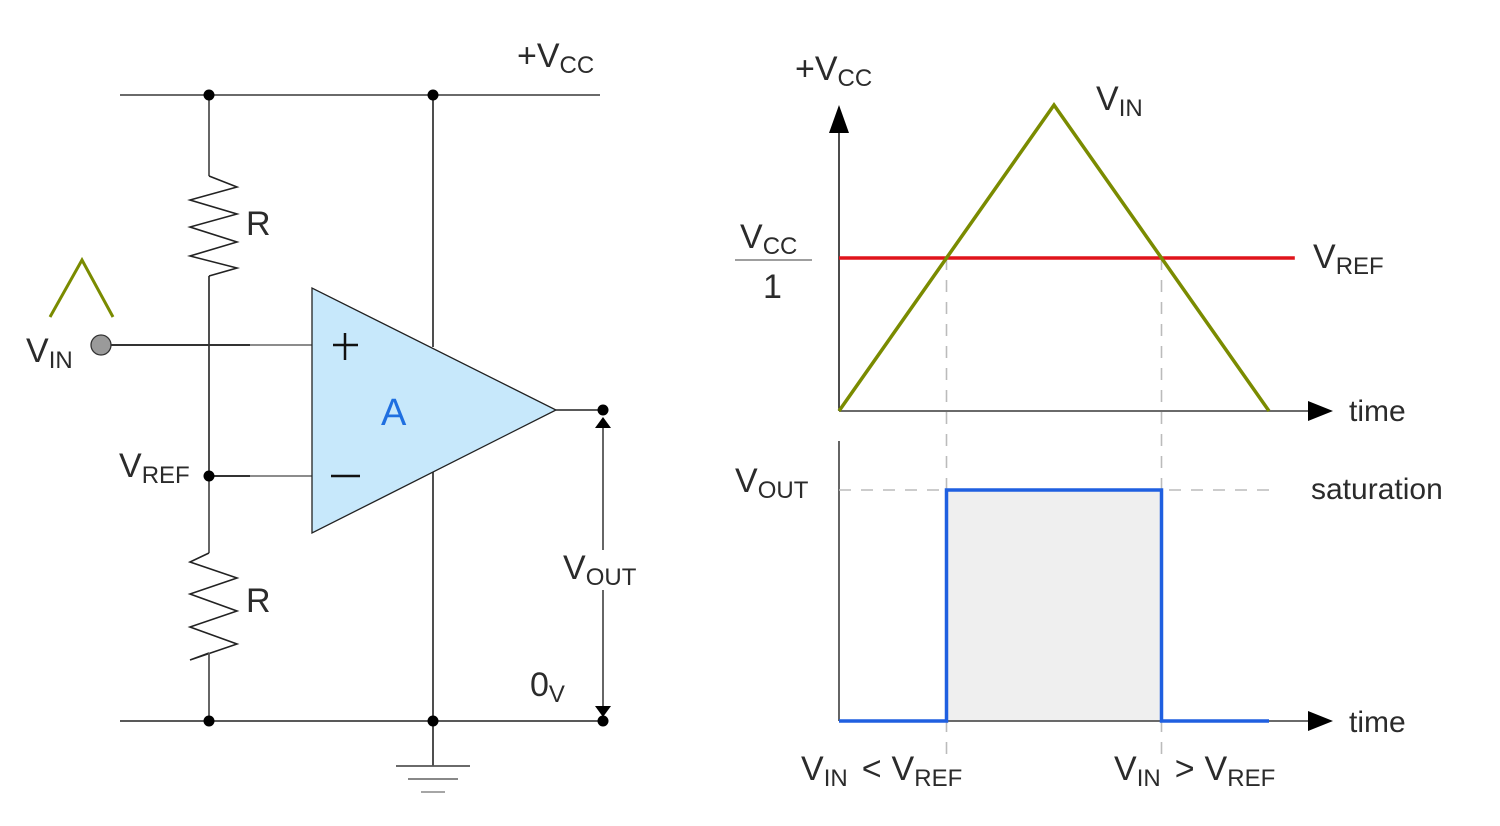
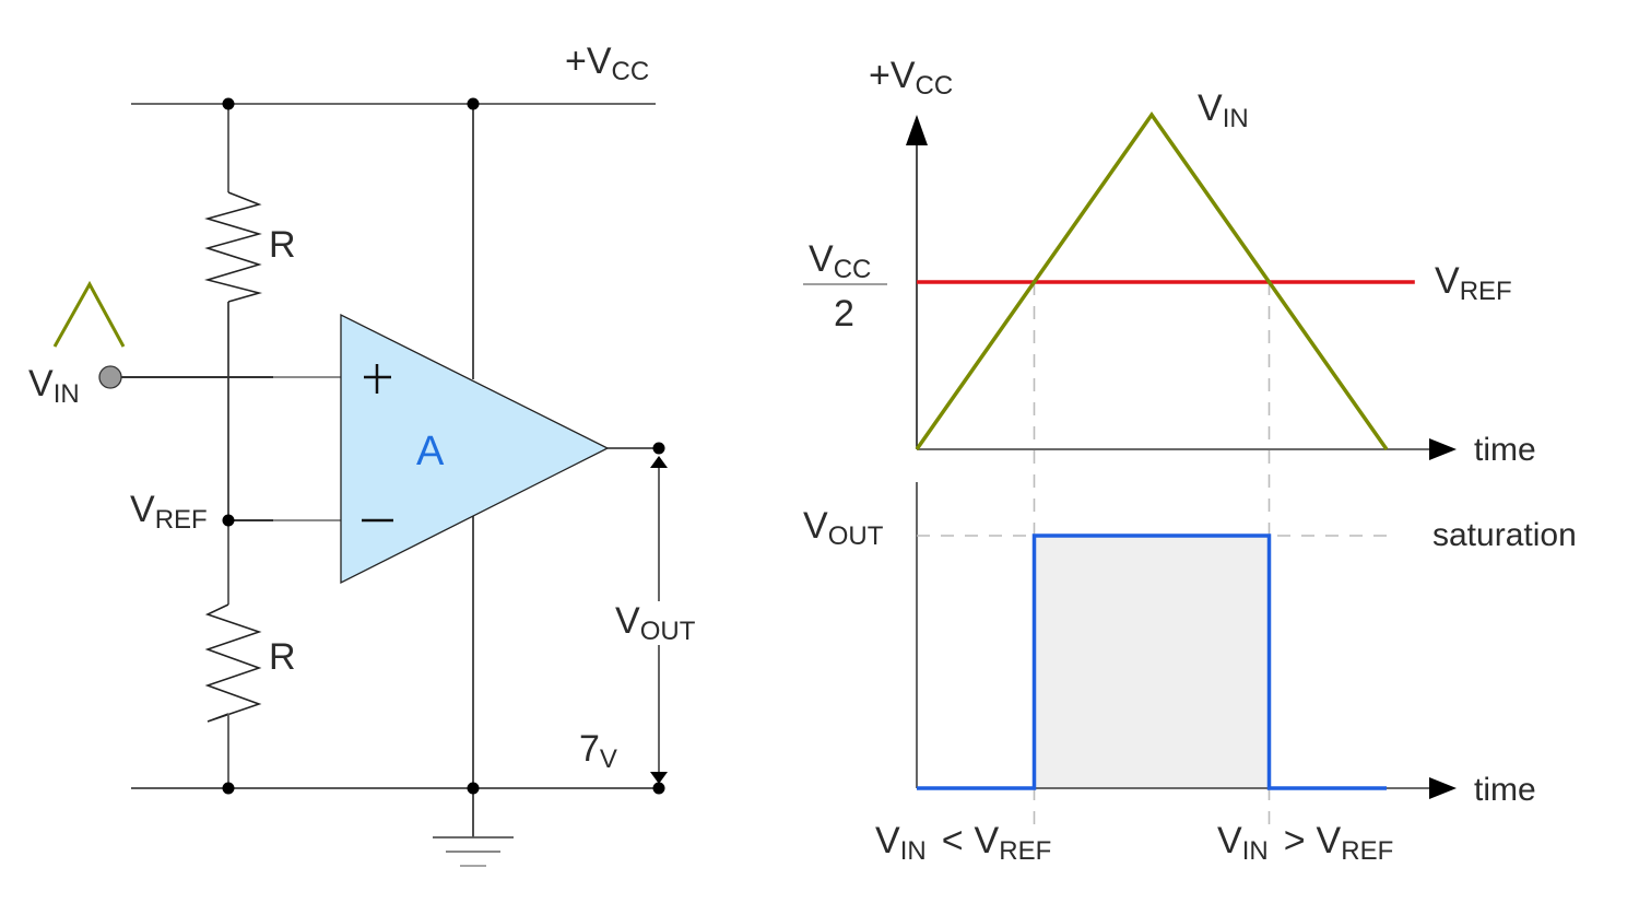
  +VCC
  R
  R
  VIN
  VREF
  A
  VOUT
- 0V
+ 7V
  time
  +VCC
  VCC
- 1
+ 2
  VIN
  VREF
  time
  VOUT
  saturation
  VIN < VREF
  VIN > VREF
